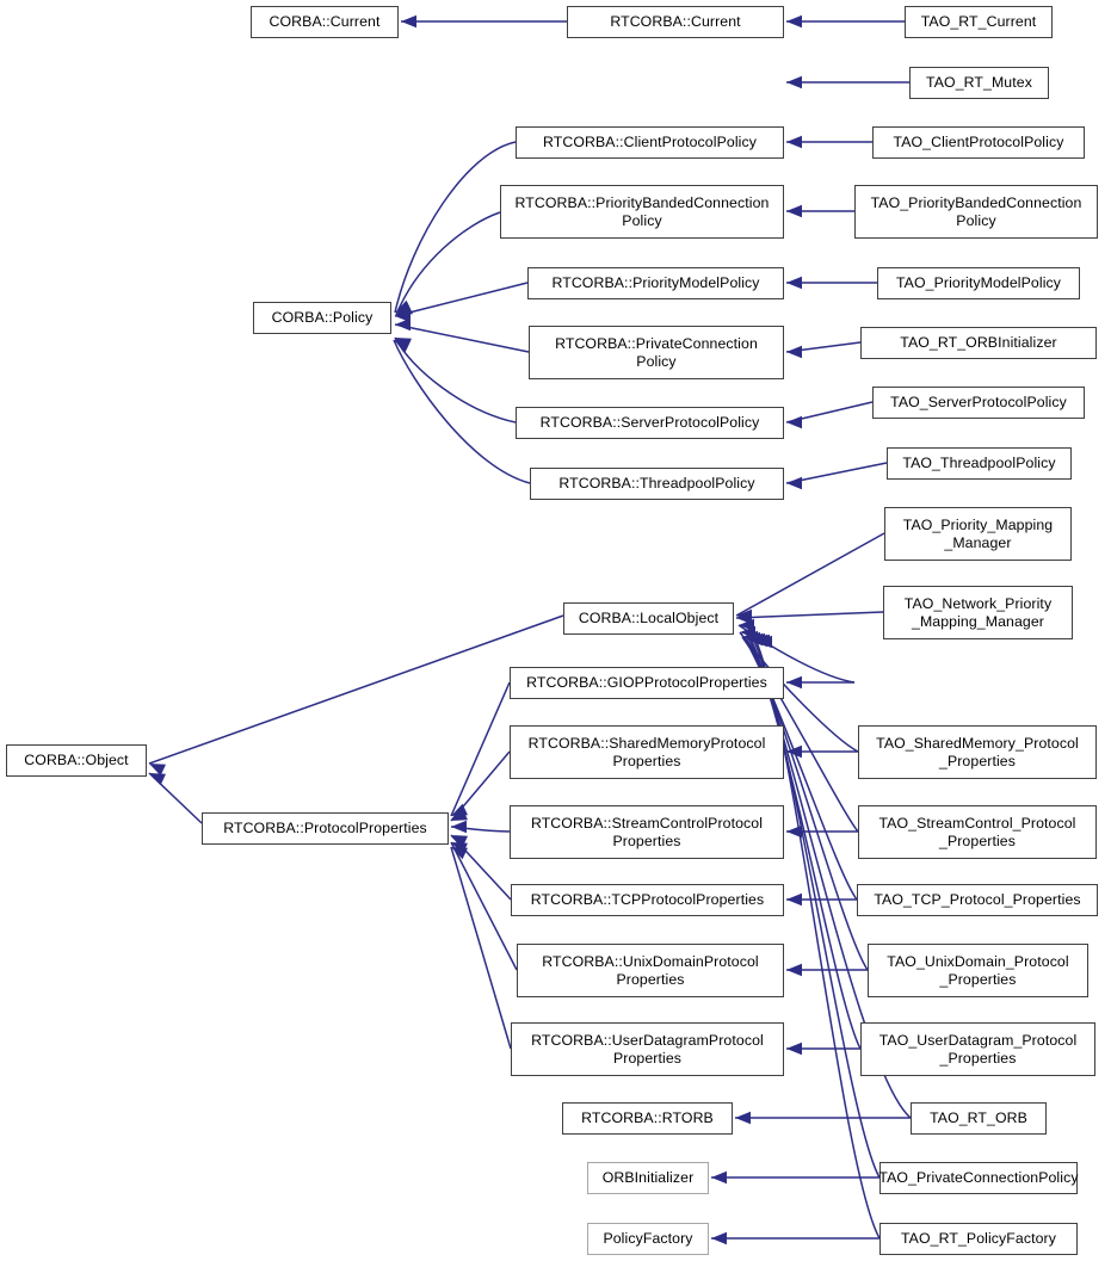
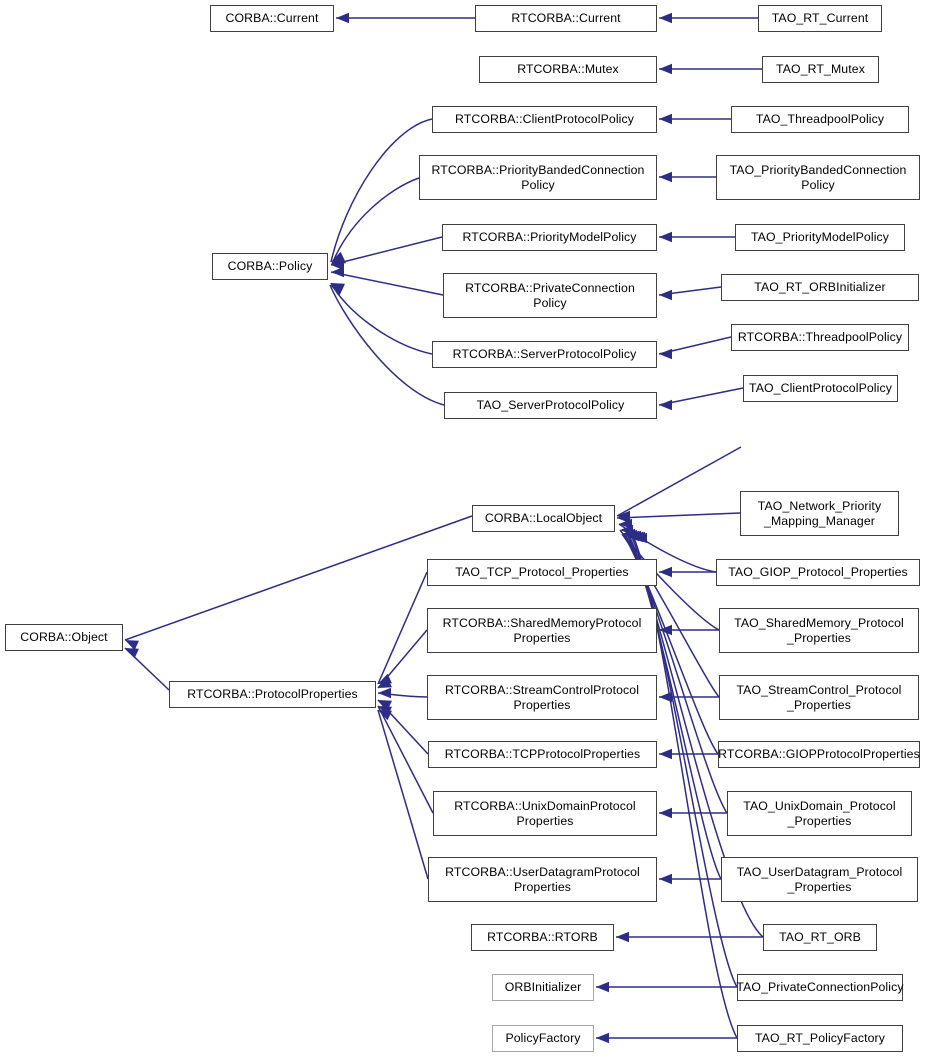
  CORBA::Current
  CORBA::Policy
  CORBA::Object
  RTCORBA::ProtocolProperties
  RTCORBA::Current
+ RTCORBA::Mutex
  RTCORBA::ClientProtocolPolicy
  RTCORBA::PriorityBandedConnection
  Policy
  RTCORBA::PriorityModelPolicy
  RTCORBA::PrivateConnection
  Policy
  RTCORBA::ServerProtocolPolicy
- RTCORBA::ThreadpoolPolicy
+ TAO_ServerProtocolPolicy
  CORBA::LocalObject
- RTCORBA::GIOPProtocolProperties
+ TAO_TCP_Protocol_Properties
  RTCORBA::SharedMemoryProtocol
  Properties
  RTCORBA::StreamControlProtocol
  Properties
  RTCORBA::TCPProtocolProperties
  RTCORBA::UnixDomainProtocol
  Properties
  RTCORBA::UserDatagramProtocol
  Properties
  RTCORBA::RTORB
  ORBInitializer
  PolicyFactory
  TAO_RT_Current
  TAO_RT_Mutex
- TAO_ClientProtocolPolicy
+ TAO_ThreadpoolPolicy
  TAO_PriorityBandedConnection
  Policy
  TAO_PriorityModelPolicy
  TAO_RT_ORBInitializer
- TAO_ServerProtocolPolicy
+ RTCORBA::ThreadpoolPolicy
- TAO_ThreadpoolPolicy
+ TAO_ClientProtocolPolicy
- TAO_Priority_Mapping
- _Manager
  TAO_Network_Priority
  _Mapping_Manager
+ TAO_GIOP_Protocol_Properties
  TAO_SharedMemory_Protocol
  _Properties
  TAO_StreamControl_Protocol
  _Properties
- TAO_TCP_Protocol_Properties
+ RTCORBA::GIOPProtocolProperties
  TAO_UnixDomain_Protocol
  _Properties
  TAO_UserDatagram_Protocol
  _Properties
  TAO_RT_ORB
  TAO_PrivateConnectionPolicy
  TAO_RT_PolicyFactory
